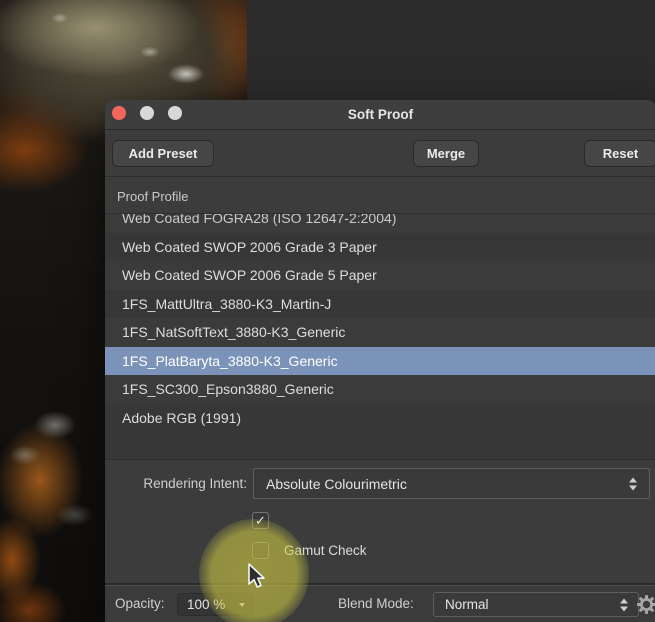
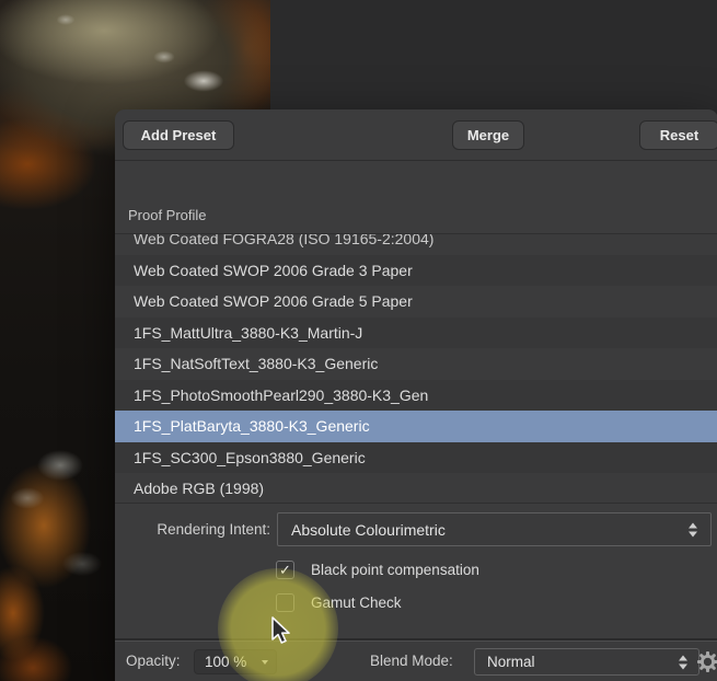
- Soft Proof
  Add Preset
  Merge
  Reset
  Proof Profile
- Web Coated FOGRA28 (ISO 12647-2:2004)
+ Web Coated FOGRA28 (ISO 19165-2:2004)
  Web Coated SWOP 2006 Grade 3 Paper
  Web Coated SWOP 2006 Grade 5 Paper
  1FS_MattUltra_3880-K3_Martin-J
  1FS_NatSoftText_3880-K3_Generic
+ 1FS_PhotoSmoothPearl290_3880-K3_Gen
  1FS_PlatBaryta_3880-K3_Generic
  1FS_SC300_Epson3880_Generic
- Adobe RGB (1991)
+ Adobe RGB (1998)
  Rendering Intent:
  Absolute Colourimetric
+ Black point compensation
  mut Check
  Opacity:
  100
  Blend Mode:
  Normal
